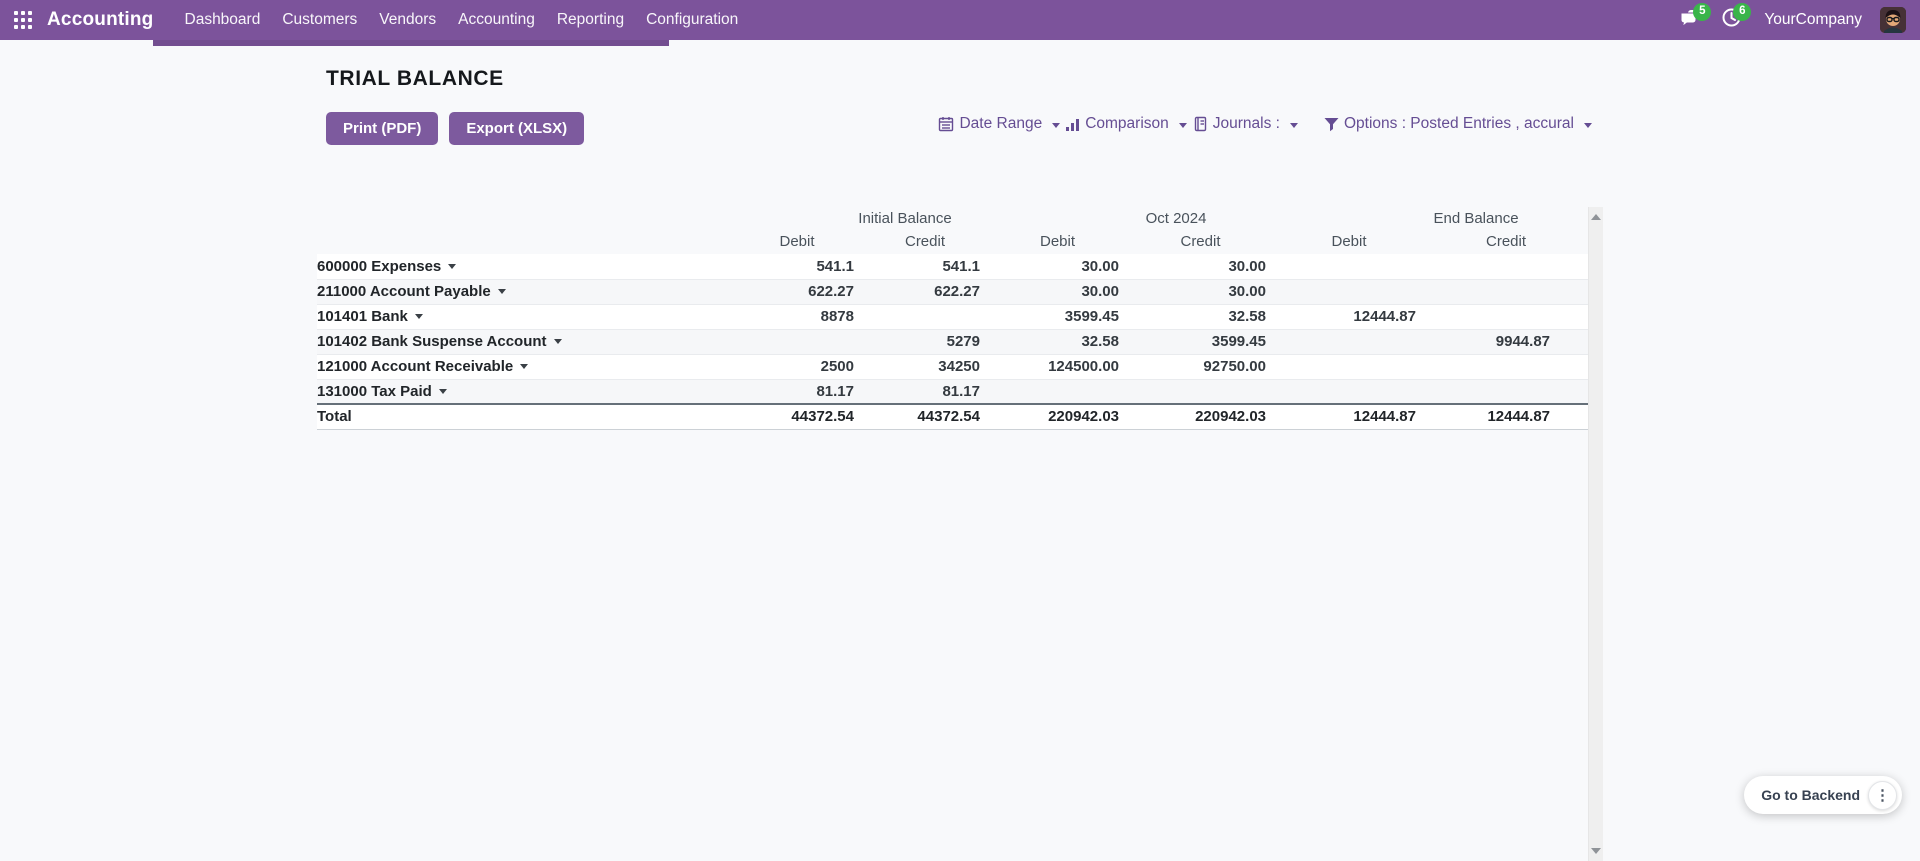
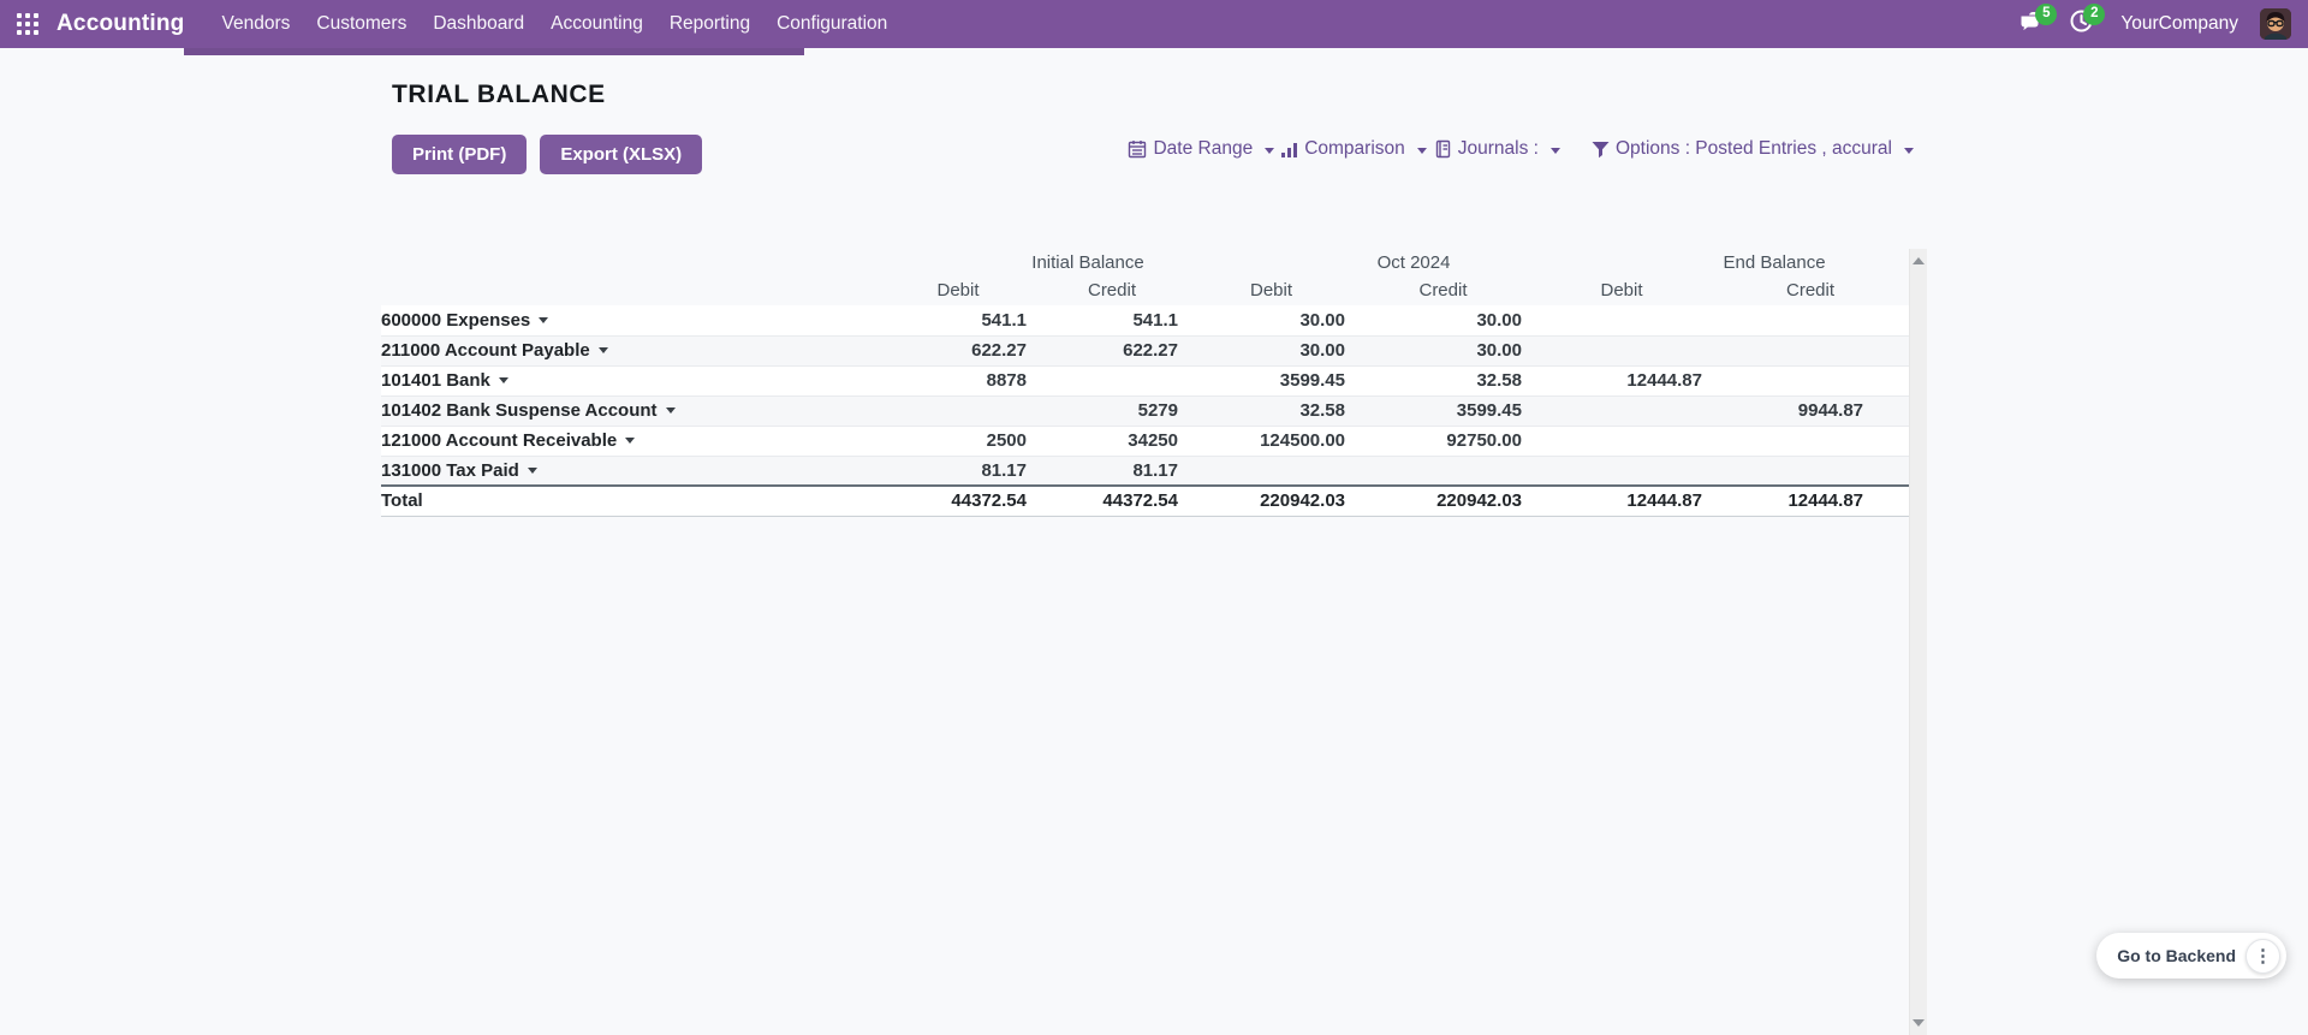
  Accounting
- Dashboard
+ Vendors
  Customers
- Vendors
+ Dashboard
  Accounting
  Reporting
  Configuration
  5
- 6
+ 2
  YourCompany
  TRIAL BALANCE
  Print (PDF)
  Export (XLSX)
  Date Range
  Comparison
  Journals :
  Options : Posted Entries , accural
  	Initial Balance	Oct 2024	End Balance
  	Debit	Credit	Debit	Credit	Debit	Credit
  600000 Expenses	541.1	541.1	30.00	30.00
  211000 Account Payable	622.27	622.27	30.00	30.00
  101401 Bank	8878		3599.45	32.58	12444.87
  101402 Bank Suspense Account		5279	32.58	3599.45		9944.87
  121000 Account Receivable	2500	34250	124500.00	92750.00
  131000 Tax Paid	81.17	81.17
  Total	44372.54	44372.54	220942.03	220942.03	12444.87	12444.87
  Go to Backend
  ⋮
